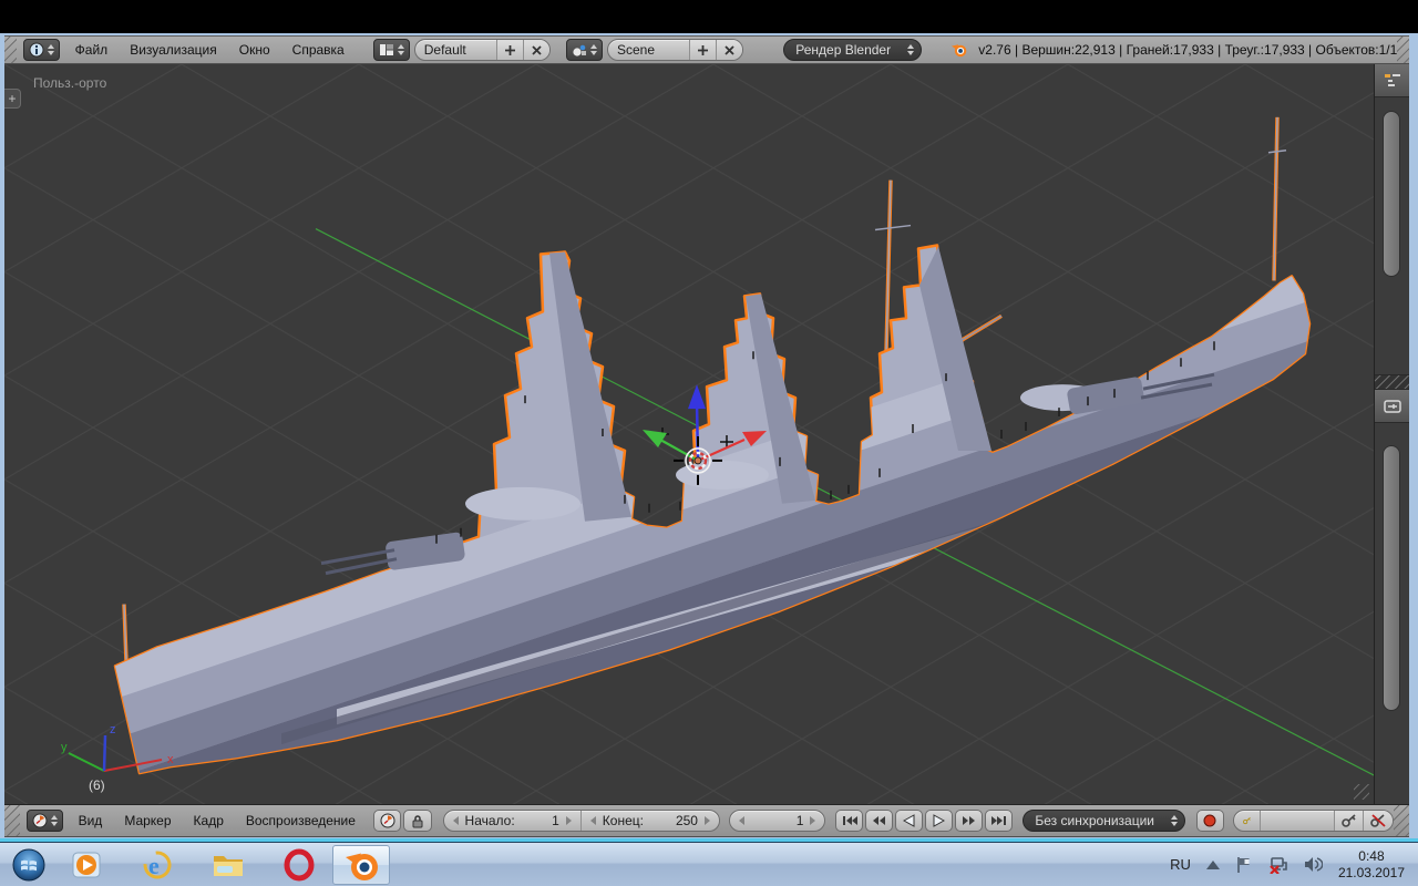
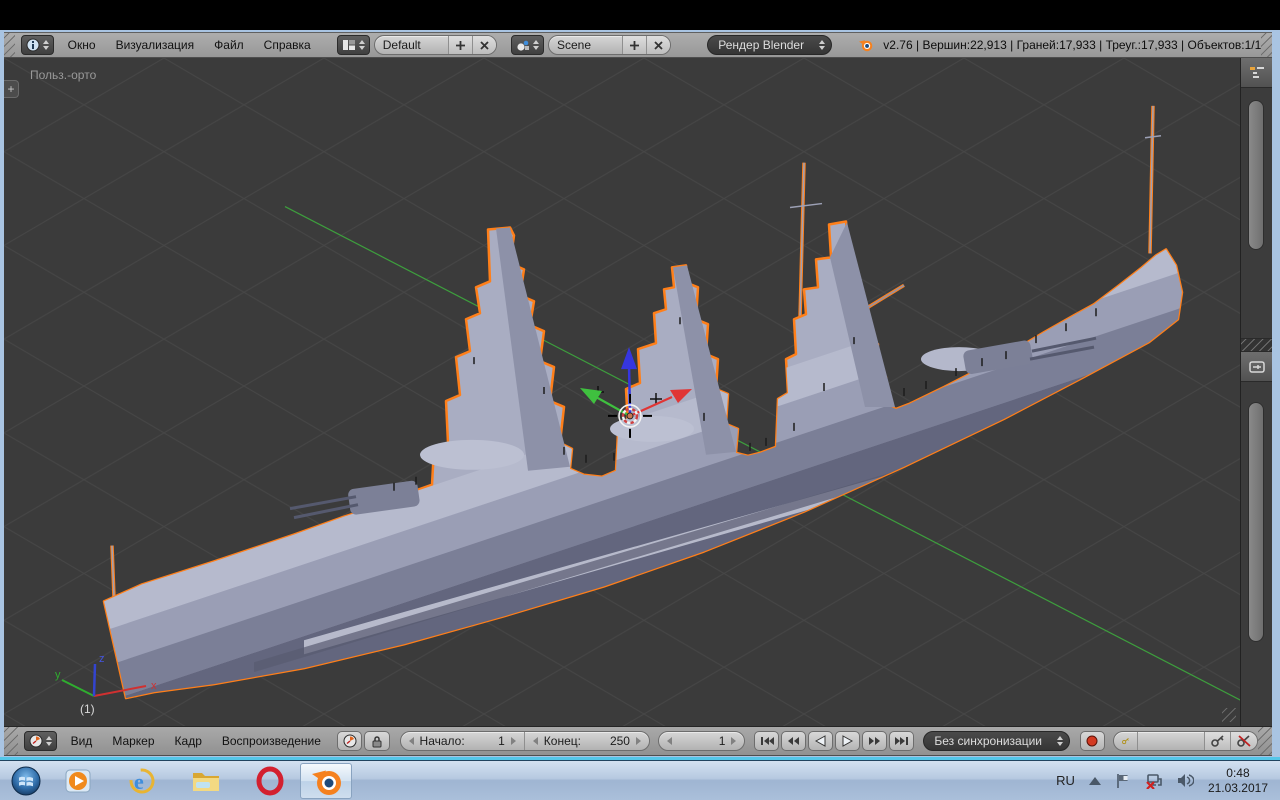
- Файл
+ Окно
  Визуализация
- Окно
+ Файл
  Справка
  Default
  Scene
  Рендер Blender
  v2.76 | Вершин:22,913 | Граней:17,933 | Треуг.:17,933 | Объектов:1/1
  Польз.-орто
  +
- (6)
+ (1)
  x
  y
  z
  Вид
  Маркер
  Кадр
  Воспроизведение
  Начало:
  1
  Конец:
  250
  1
  Без синхронизации
  e
  RU
  0:48
  21.03.2017
